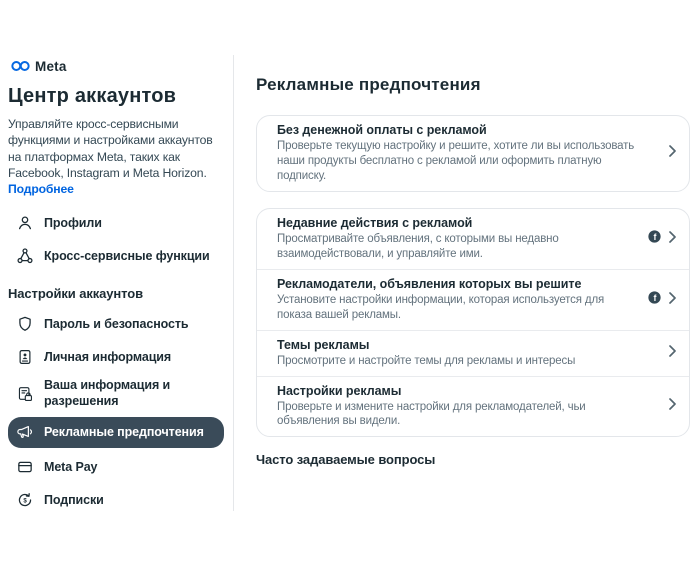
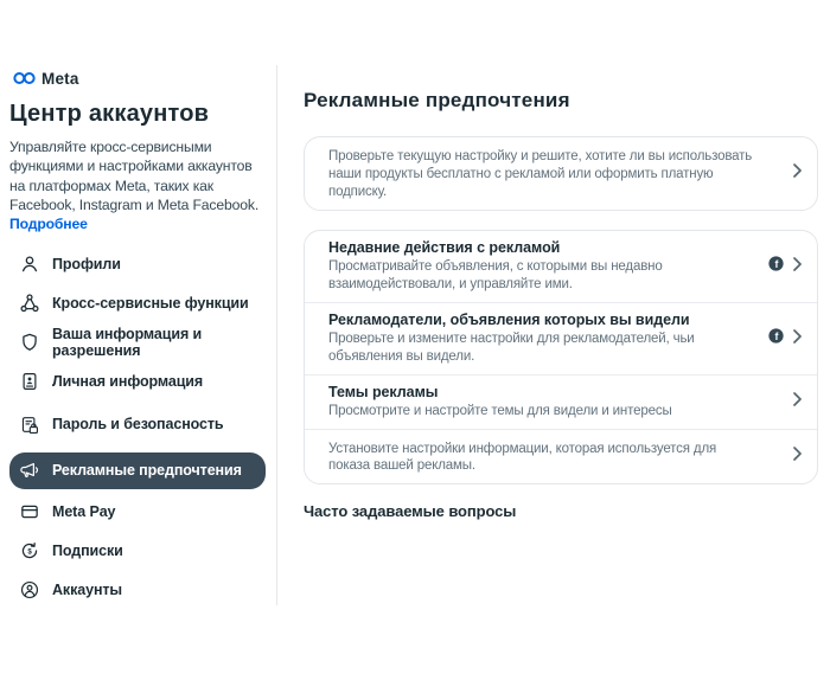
  Meta
  Центр аккаунтов
- Управляйте кросс-сервисными функциями и настройками аккаунтов на платформах Meta, таких как Facebook, Instagram и Meta Horizon. Подробнее
+ Управляйте кросс-сервисными функциями и настройками аккаунтов на платформах Meta, таких как Facebook, Instagram и Meta Facebook. Подробнее
  Профили
  Кросс-сервисные функции
- Настройки аккаунтов
- Пароль и безопасность
+ Ваша информация и разрешения
  Личная информация
- Ваша информация и разрешения
+ Пароль и безопасность
  Рекламные предпочтения
  Meta Pay
  Подписки
+ Аккаунты
  Рекламные предпочтения
- Без денежной оплаты с рекламой
  Проверьте текущую настройку и решите, хотите ли вы использовать наши продукты бесплатно с рекламой или оформить платную подписку.
  Недавние действия с рекламой
  Просматривайте объявления, с которыми вы недавно взаимодействовали, и управляйте ими.
  f
- Рекламодатели, объявления которых вы решите
+ Рекламодатели, объявления которых вы видели
- Установите настройки информации, которая используется для показа вашей рекламы.
+ Проверьте и измените настройки для рекламодателей, чьи объявления вы видели.
  f
  Темы рекламы
- Просмотрите и настройте темы для рекламы и интересы
+ Просмотрите и настройте темы для видели и интересы
- Настройки рекламы
- Проверьте и измените настройки для рекламодателей, чьи объявления вы видели.
+ Установите настройки информации, которая используется для показа вашей рекламы.
  Часто задаваемые вопросы
